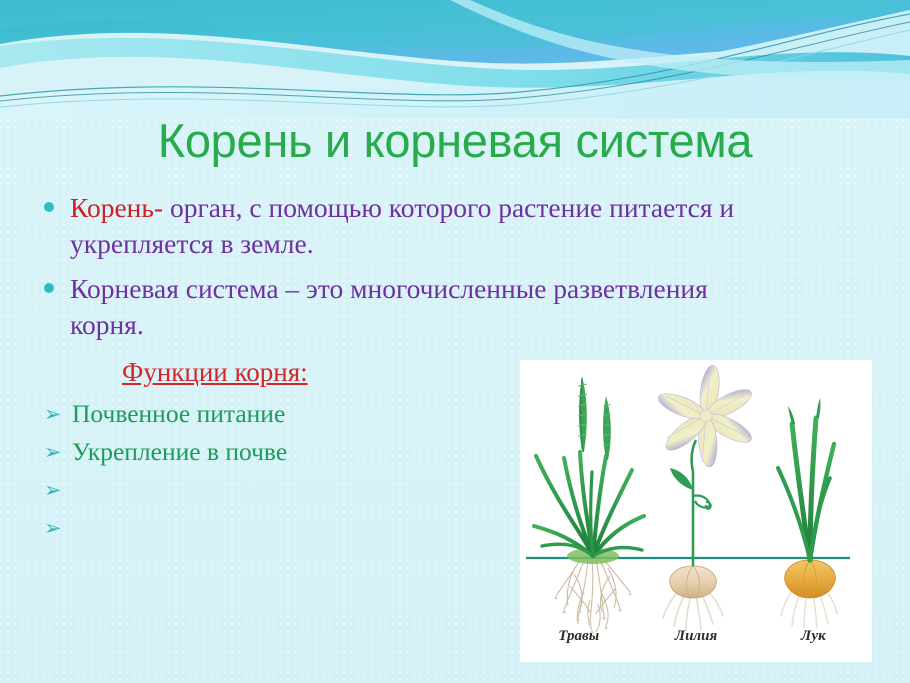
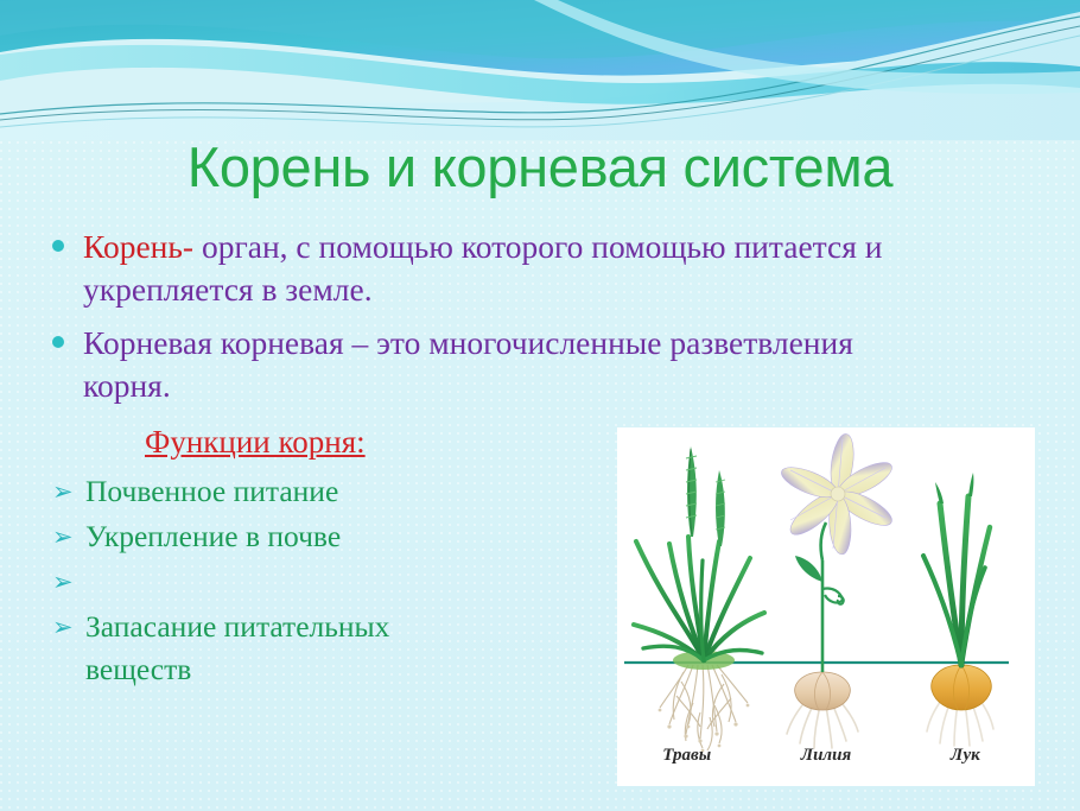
  Корень и корневая система
- Корень- орган, с помощью которого растение питается и укрепляется в земле.
+ Корень- орган, с помощью которого помощью питается и укрепляется в земле.
- Корневая система – это многочисленные разветвления корня.
+ Корневая корневая – это многочисленные разветвления корня.
  Функции корня:
  ➢
  Почвенное питание
  ➢
  Укрепление в почве
  ➢
  ➢
+ Запасание питательных
+ веществ
  Травы
  Лилия
  Лук
